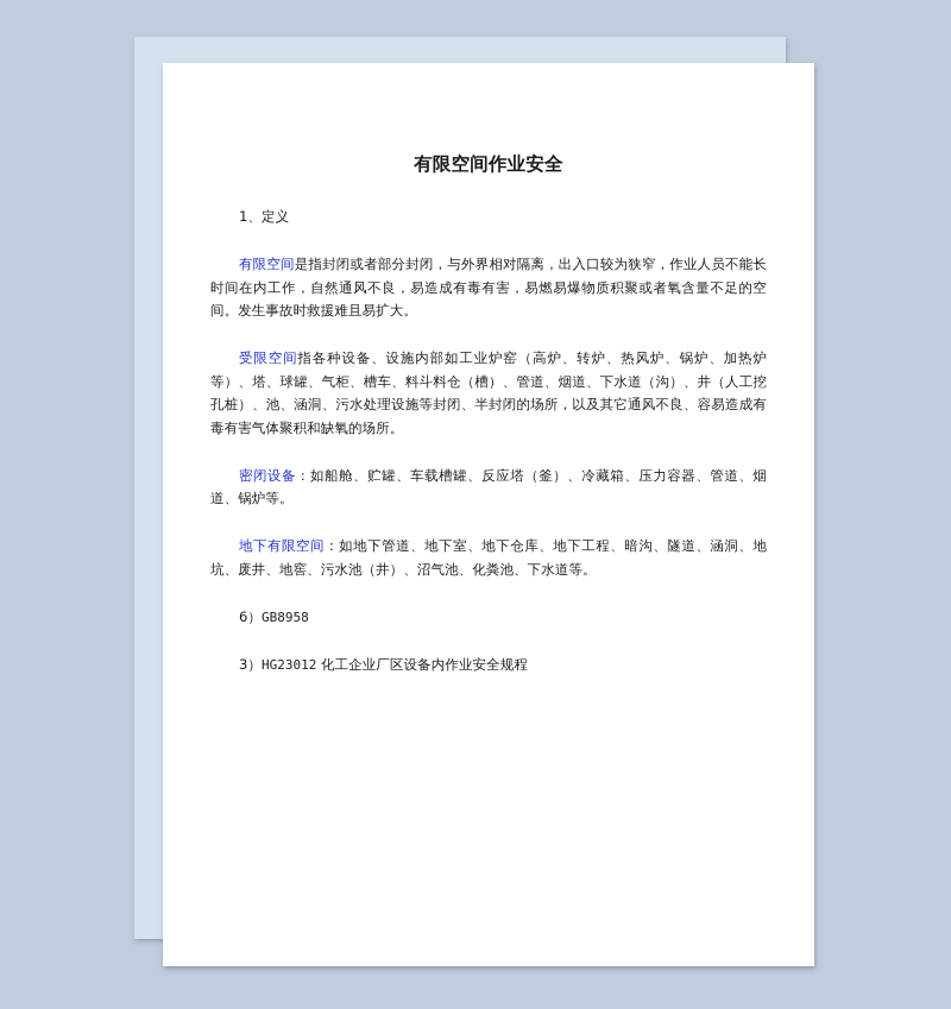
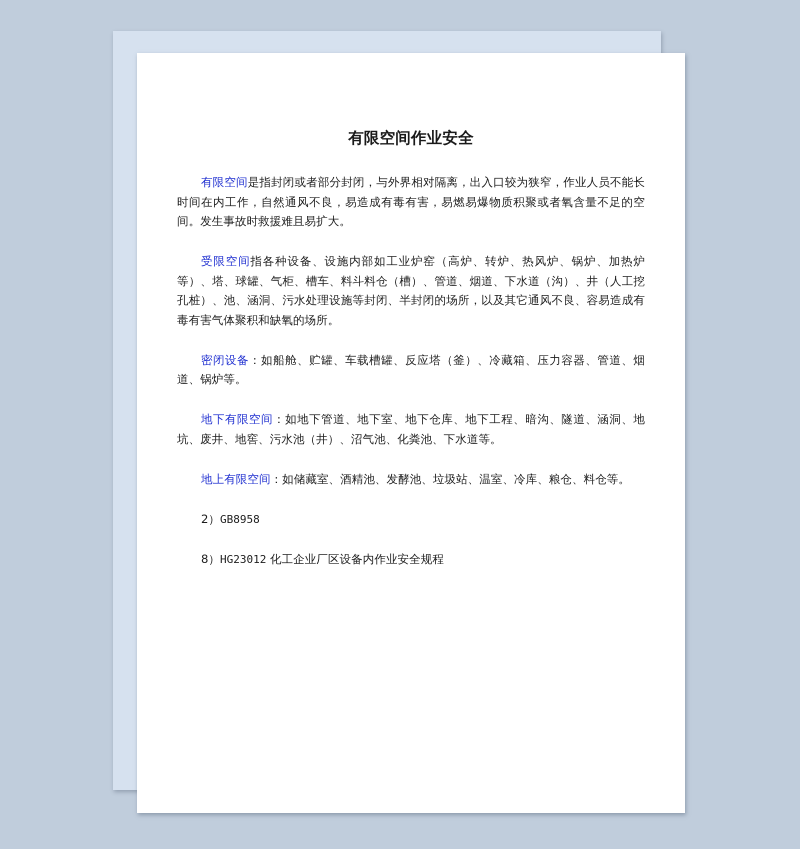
  有限空间作业安全
- 1、定义
  有限空间是指封闭或者部分封闭，与外界相对隔离，出入口较为狭窄，作业人员不能长时间在内工作，自然通风不良，易造成有毒有害，易燃易爆物质积聚或者氧含量不足的空间。发生事故时救援难且易扩大。
  受限空间指各种设备、设施内部如工业炉窑（高炉、转炉、热风炉、锅炉、加热炉等）、塔、球罐、气柜、槽车、料斗料仓（槽）、管道、烟道、下水道（沟）、井（人工挖孔桩）、池、涵洞、污水处理设施等封闭、半封闭的场所，以及其它通风不良、容易造成有毒有害气体聚积和缺氧的场所。
  密闭设备：如船舱、贮罐、车载槽罐、反应塔（釜）、冷藏箱、压力容器、管道、烟道、锅炉等。
  地下有限空间：如地下管道、地下室、地下仓库、地下工程、暗沟、隧道、涵洞、地坑、废井、地窖、污水池（井）、沼气池、化粪池、下水道等。
+ 地上有限空间：如储藏室、酒精池、发酵池、垃圾站、温室、冷库、粮仓、料仓等。
- 6）GB8958
+ 2）GB8958
- 3）HG23012 化工企业厂区设备内作业安全规程
+ 8）HG23012 化工企业厂区设备内作业安全规程
